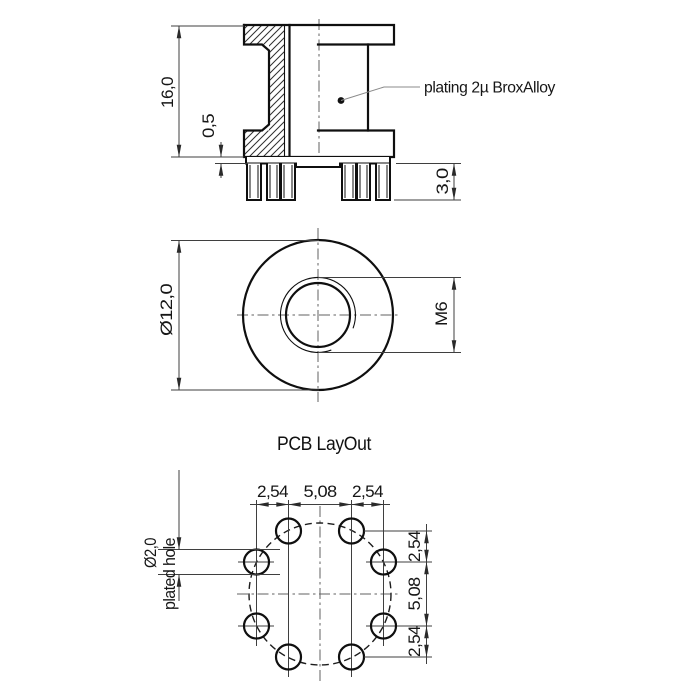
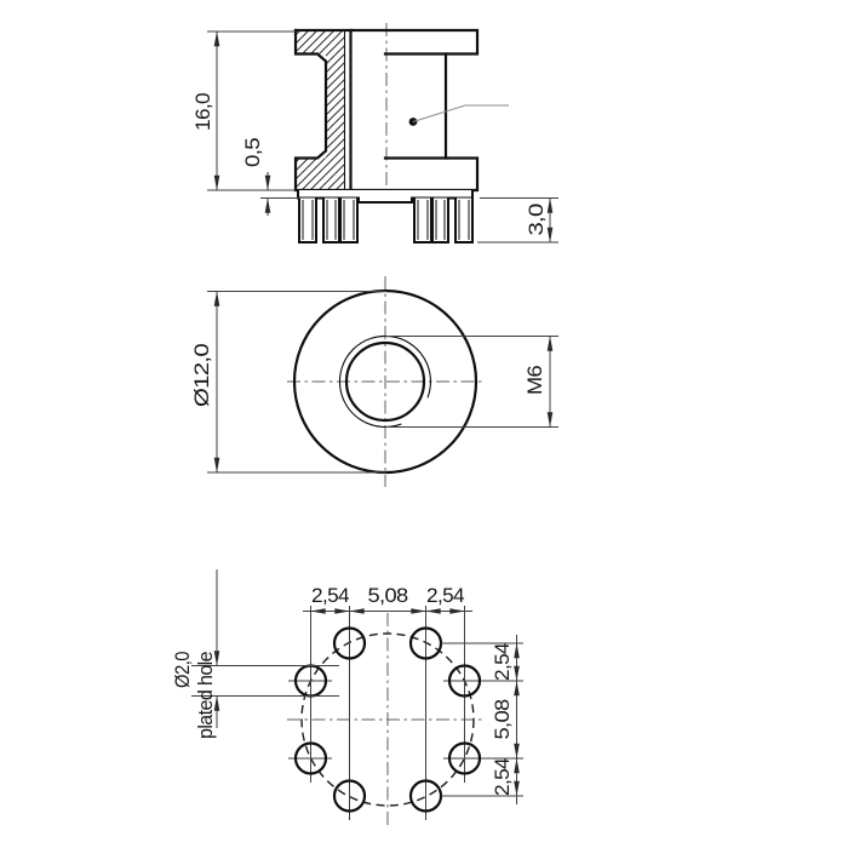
- plating 2µ BroxAlloy
- PCB LayOut
  2,54
  5,08
  2,54
